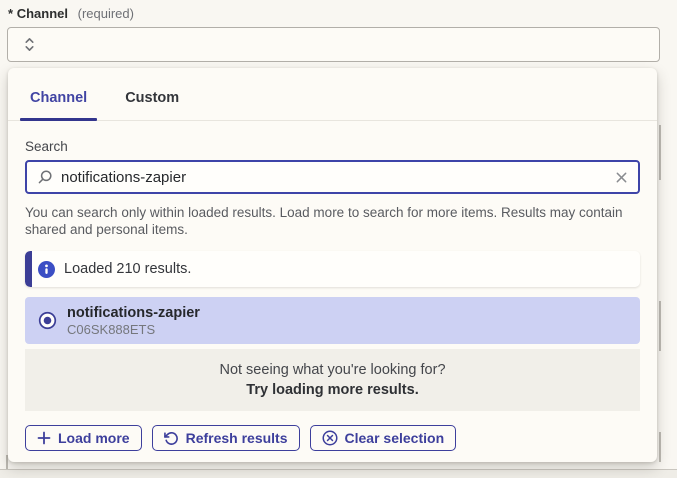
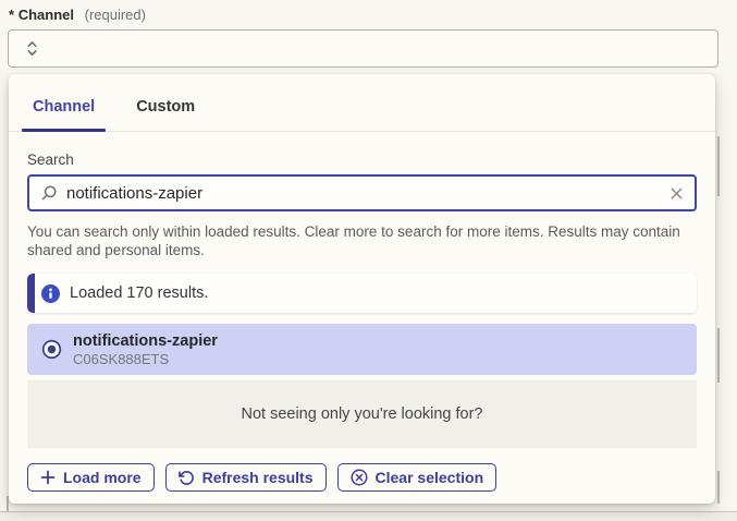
  * Channel (required)
  Channel
  Custom
  Search
  notifications-zapier
- You can search only within loaded results. Load more to search for more items. Results may contain shared and personal items.
+ You can search only within loaded results. Clear more to search for more items. Results may contain shared and personal items.
- Loaded 210 results.
+ Loaded 170 results.
  notifications-zapier
  C06SK888ETS
- Not seeing what you're looking for?
+ Not seeing only you're looking for?
- Try loading more results.
  Load more
  Refresh results
  Clear selection
